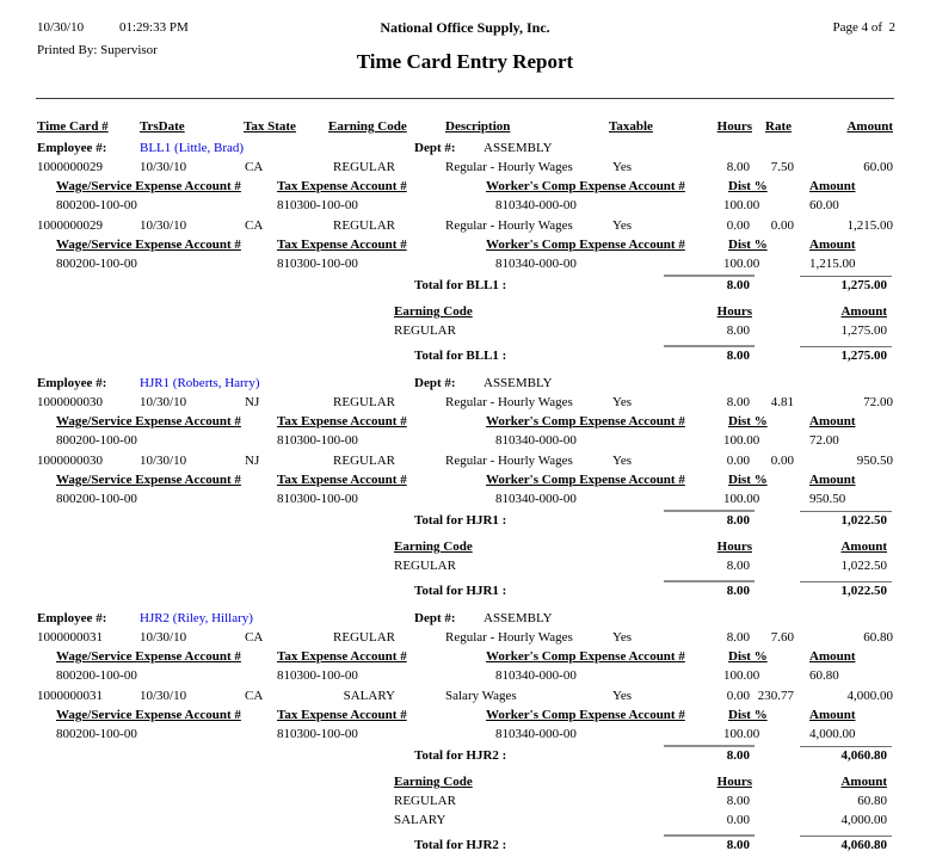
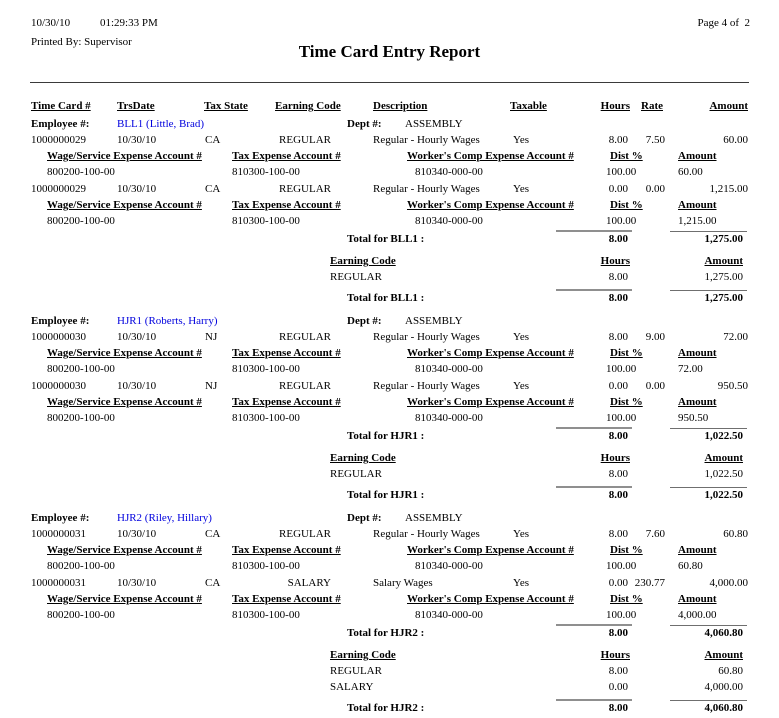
  10/30/10
  01:29:33 PM
- National Office Supply, Inc.
  Page 4 of 2
  Printed By: Supervisor
  Time Card Entry Report
  Time Card #
  TrsDate
  Tax State
  Earning Code
  Description
  Taxable
  Hours
  Rate
  Amount
  Employee #:
  BLL1 (Little, Brad)
  Dept #:
  ASSEMBLY
  1000000029
  10/30/10
  CA
  REGULAR
  Regular - Hourly Wages
  Yes
  8.00
  7.50
  60.00
  Wage/Service Expense Account #
  Tax Expense Account #
  Worker's Comp Expense Account #
  Dist %
  Amount
  800200-100-00
  810300-100-00
  810340-000-00
  100.00
  60.00
  1000000029
  10/30/10
  CA
  REGULAR
  Regular - Hourly Wages
  Yes
  0.00
  0.00
  1,215.00
  Wage/Service Expense Account #
  Tax Expense Account #
  Worker's Comp Expense Account #
  Dist %
  Amount
  800200-100-00
  810300-100-00
  810340-000-00
  100.00
  1,215.00
  Total for BLL1 :
  8.00
  1,275.00
  Earning Code
  Hours
  Amount
  REGULAR
  8.00
  1,275.00
  Total for BLL1 :
  8.00
  1,275.00
  Employee #:
  HJR1 (Roberts, Harry)
  Dept #:
  ASSEMBLY
  1000000030
  10/30/10
  NJ
  REGULAR
  Regular - Hourly Wages
  Yes
  8.00
- 4.81
+ 9.00
  72.00
  Wage/Service Expense Account #
  Tax Expense Account #
  Worker's Comp Expense Account #
  Dist %
  Amount
  800200-100-00
  810300-100-00
  810340-000-00
  100.00
  72.00
  1000000030
  10/30/10
  NJ
  REGULAR
  Regular - Hourly Wages
  Yes
  0.00
  0.00
  950.50
  Wage/Service Expense Account #
  Tax Expense Account #
  Worker's Comp Expense Account #
  Dist %
  Amount
  800200-100-00
  810300-100-00
  810340-000-00
  100.00
  950.50
  Total for HJR1 :
  8.00
  1,022.50
  Earning Code
  Hours
  Amount
  REGULAR
  8.00
  1,022.50
  Total for HJR1 :
  8.00
  1,022.50
  Employee #:
  HJR2 (Riley, Hillary)
  Dept #:
  ASSEMBLY
  1000000031
  10/30/10
  CA
  REGULAR
  Regular - Hourly Wages
  Yes
  8.00
  7.60
  60.80
  Wage/Service Expense Account #
  Tax Expense Account #
  Worker's Comp Expense Account #
  Dist %
  Amount
  800200-100-00
  810300-100-00
  810340-000-00
  100.00
  60.80
  1000000031
  10/30/10
  CA
  SALARY
  Salary Wages
  Yes
  0.00
  230.77
  4,000.00
  Wage/Service Expense Account #
  Tax Expense Account #
  Worker's Comp Expense Account #
  Dist %
  Amount
  800200-100-00
  810300-100-00
  810340-000-00
  100.00
  4,000.00
  Total for HJR2 :
  8.00
  4,060.80
  Earning Code
  Hours
  Amount
  REGULAR
  8.00
  60.80
  SALARY
  0.00
  4,000.00
  Total for HJR2 :
  8.00
  4,060.80
